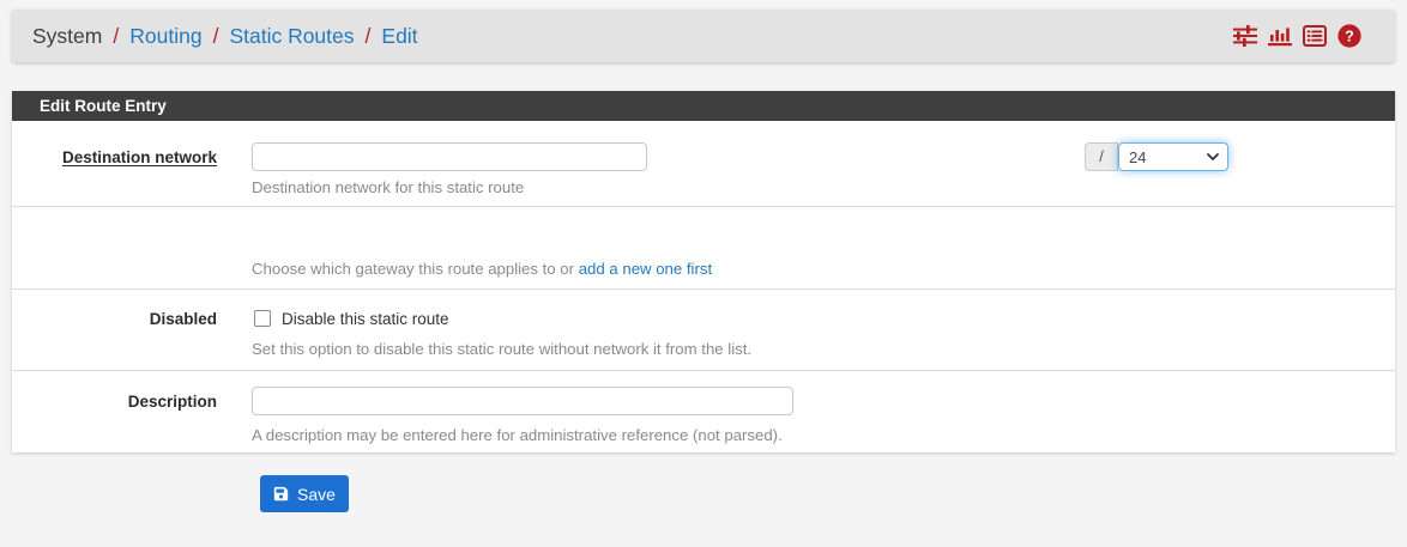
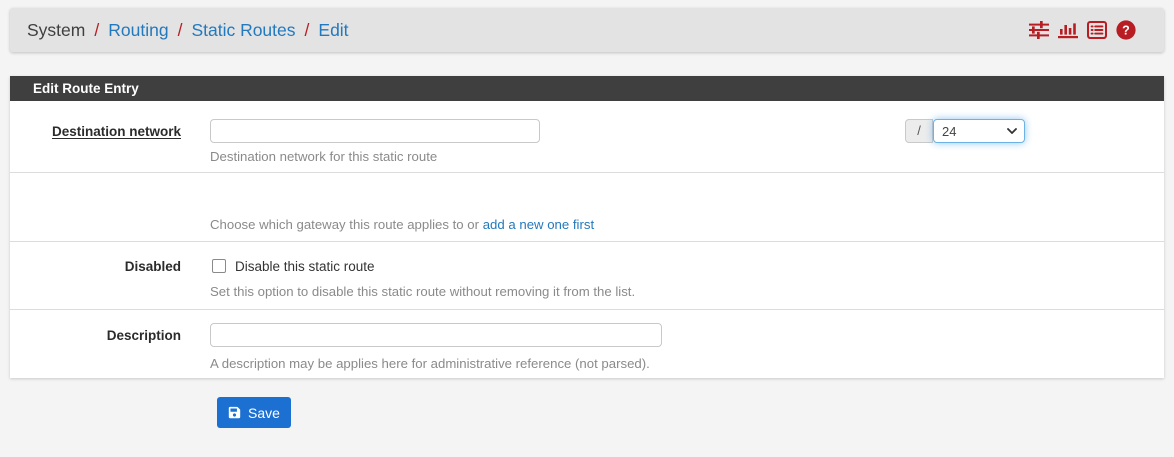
  System
  /
  Routing
  /
  Static Routes
  /
  Edit
  ?
  Edit Route Entry
  Destination network
  /
  24
  Destination network for this static route
  Choose which gateway this route applies to or add a new one first
  Disabled
  Disable this static route
- Set this option to disable this static route without network it from the list.
+ Set this option to disable this static route without removing it from the list.
  Description
- A description may be entered here for administrative reference (not parsed).
+ A description may be applies here for administrative reference (not parsed).
  Save
